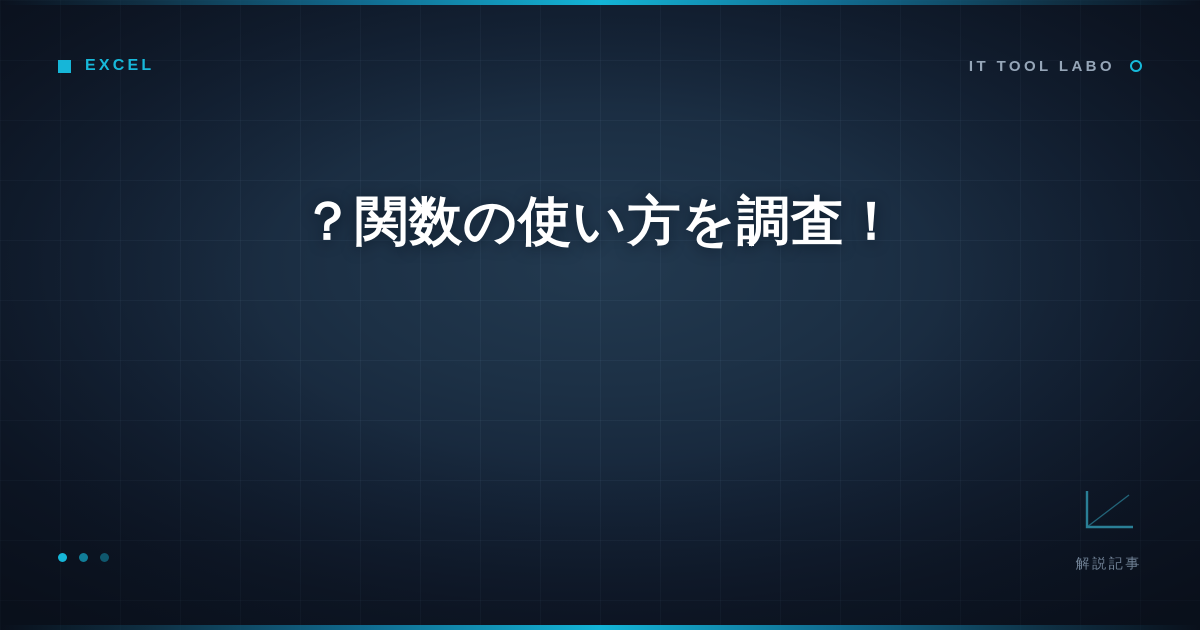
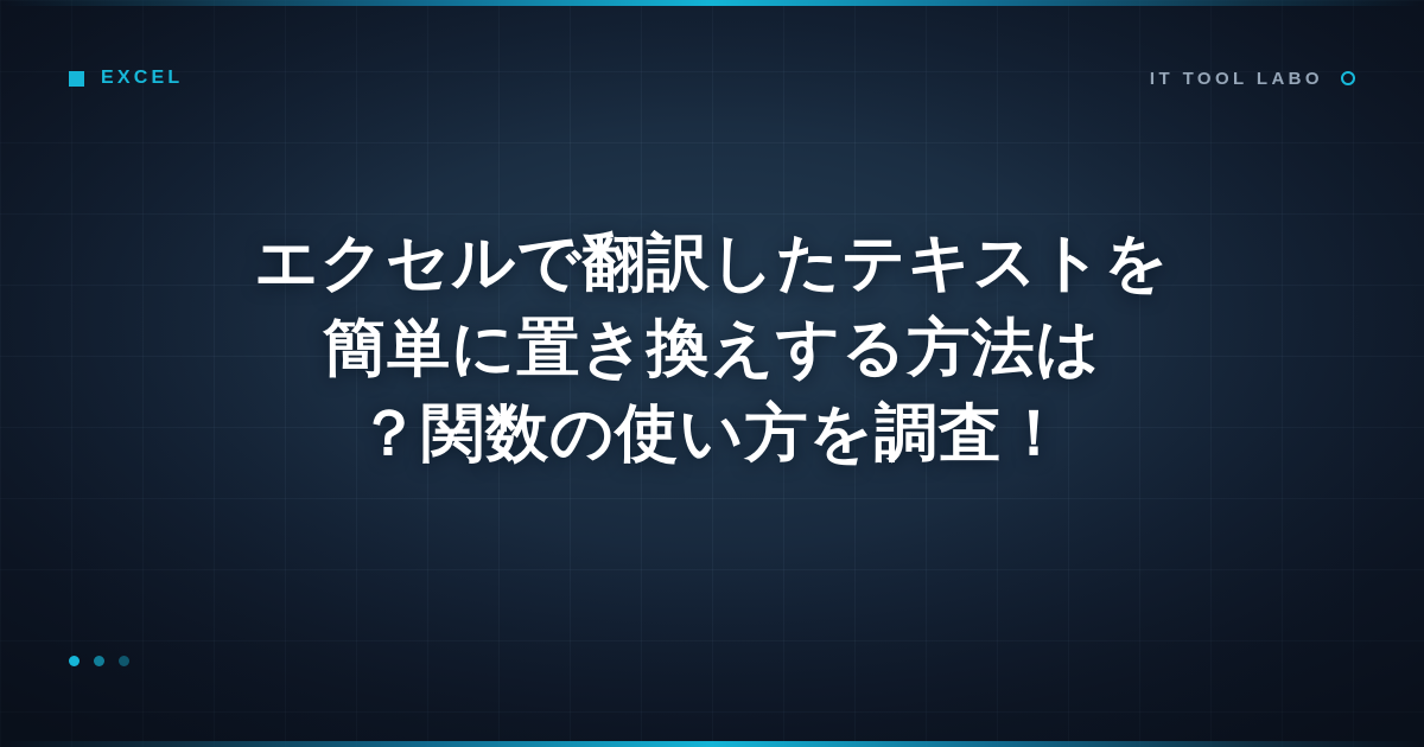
  EXCEL
  IT TOOL LABO
+ エクセルで翻訳したテキストを
+ 簡単に置き換えする方法は
  ？関数の使い方を調査！
- 解説記事
